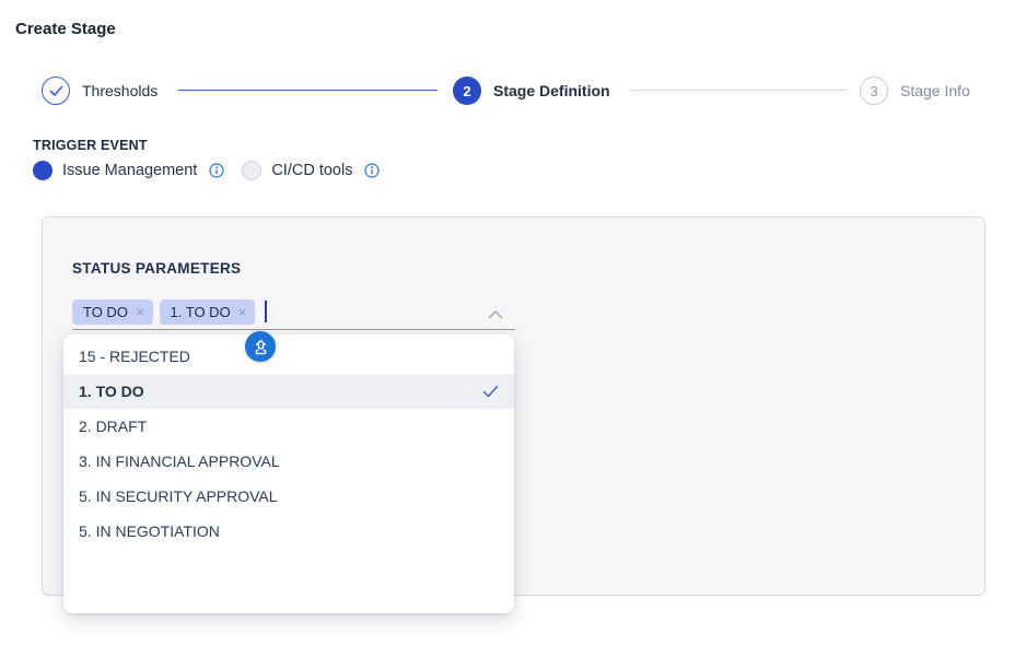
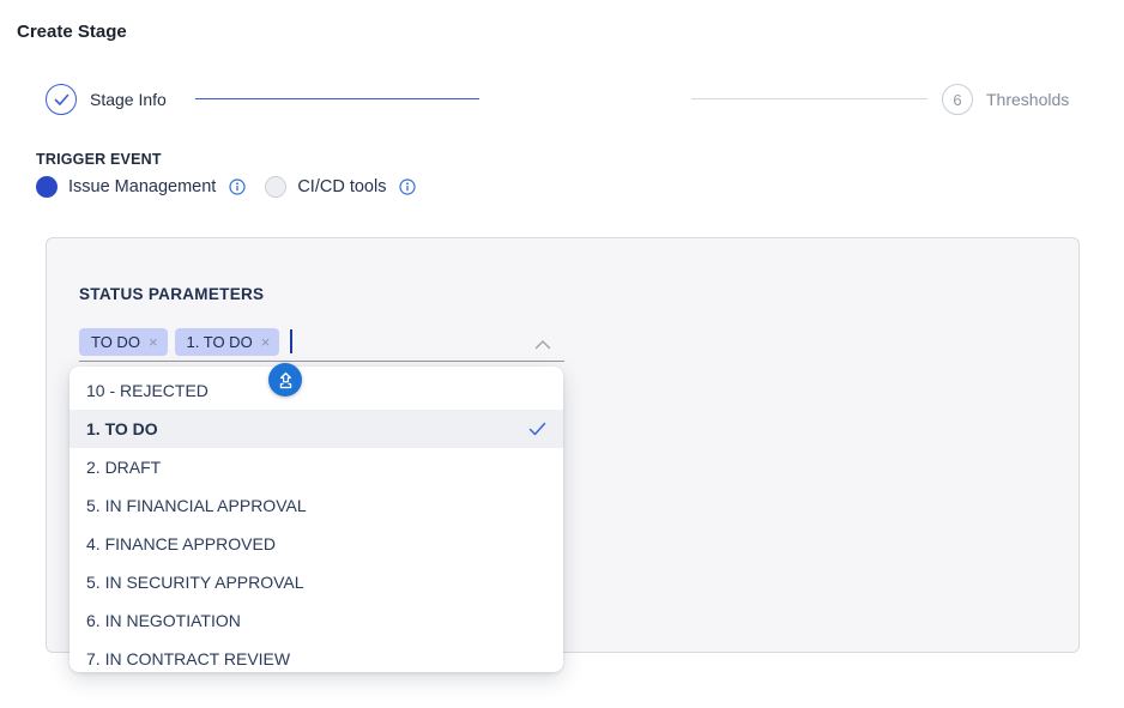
  Create Stage
- Thresholds
+ Stage Info
- 2
- Stage Definition
- 3
+ 6
- Stage Info
+ Thresholds
  TRIGGER EVENT
  Issue Management
  CI/CD tools
  STATUS PARAMETERS
  TO DO
  ×
  1. TO DO
  ×
- 15 - REJECTED
+ 10 - REJECTED
  1. TO DO
  2. DRAFT
- 3. IN FINANCIAL APPROVAL
+ 5. IN FINANCIAL APPROVAL
+ 4. FINANCE APPROVED
  5. IN SECURITY APPROVAL
- 5. IN NEGOTIATION
+ 6. IN NEGOTIATION
+ 7. IN CONTRACT REVIEW
